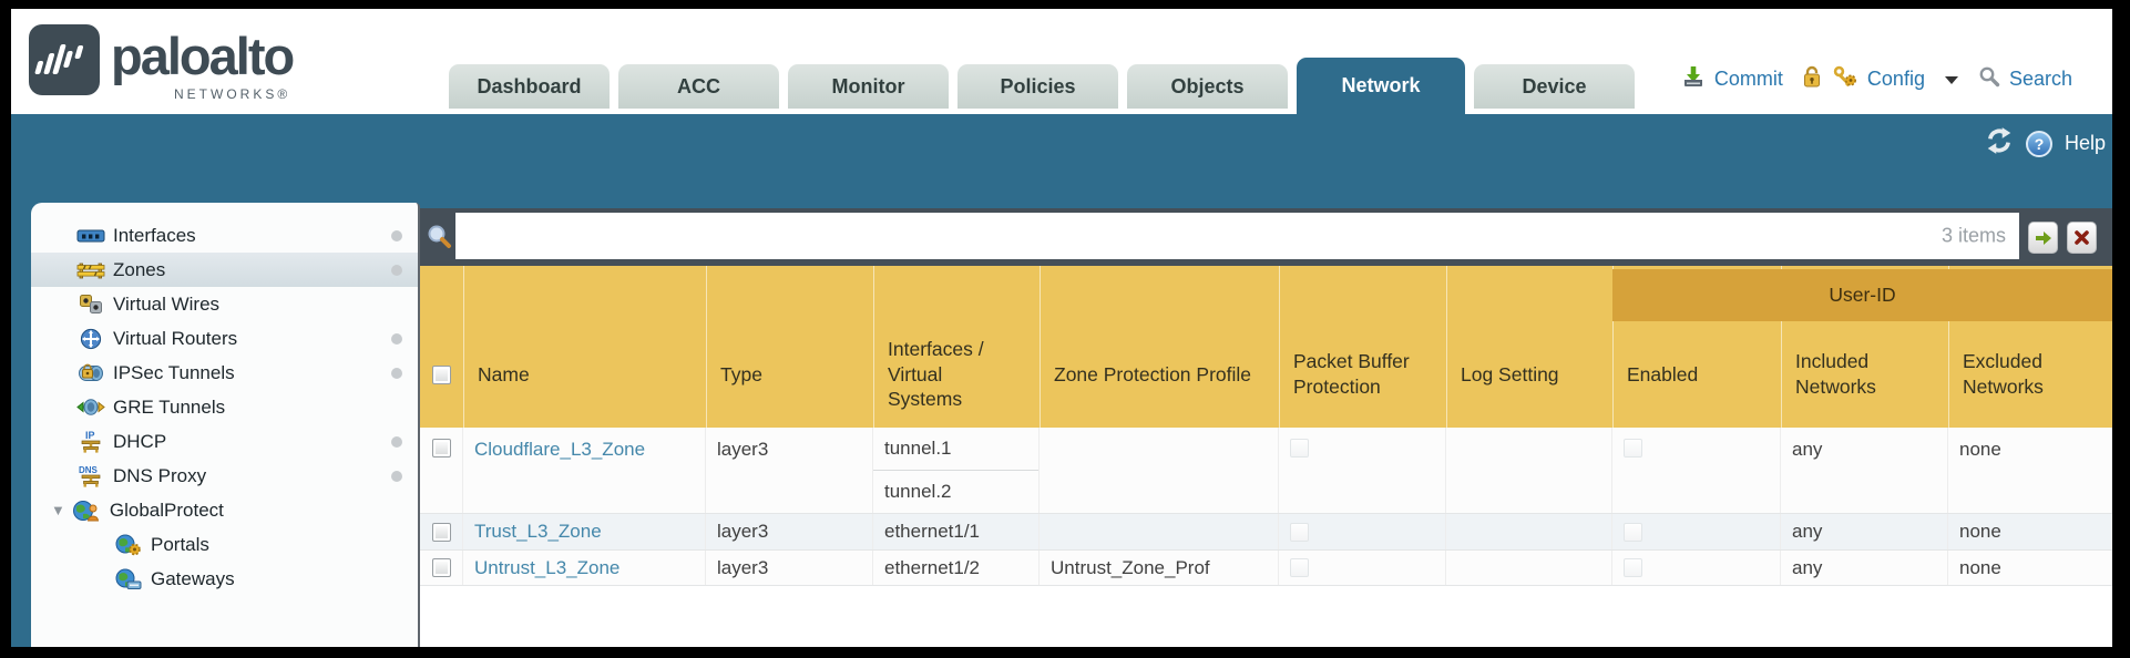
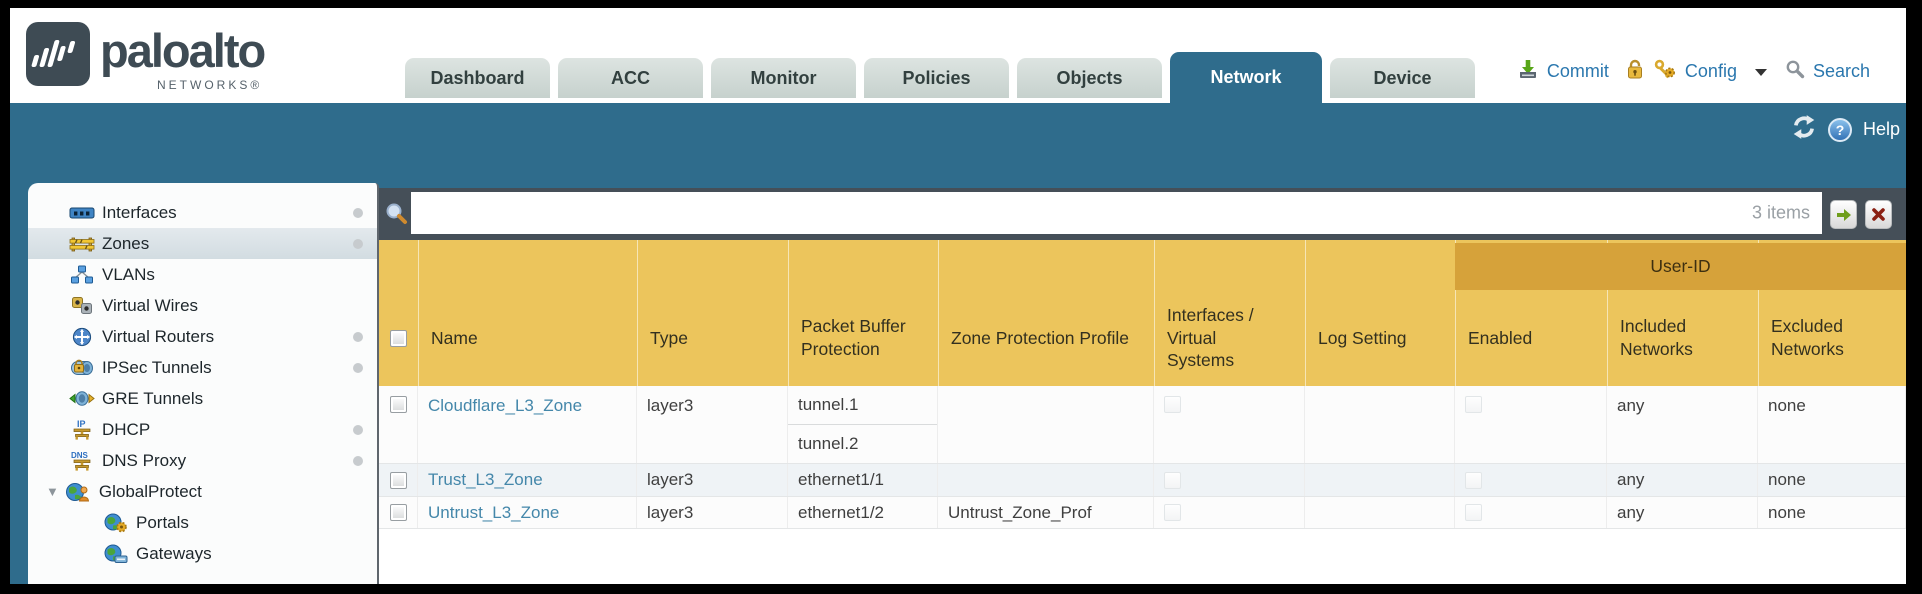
  paloalto
  NETWORKS®
  Dashboard
  ACC
  Monitor
  Policies
  Objects
  Network
  Device
  Commit
  Config
  Search
  ?
  Help
  Interfaces
  Zones
+ VLANs
  Virtual Wires
  Virtual Routers
  IPSec Tunnels
  GRE Tunnels
  IP
  DHCP
  DNS
  DNS Proxy
  ▼
  GlobalProtect
  Portals
  Gateways
  3 items
  User-ID
  Name
  Type
- Interfaces / Virtual Systems
+ Packet Buffer Protection
  Zone Protection Profile
- Packet Buffer Protection
+ Interfaces / Virtual Systems
  Log Setting
  Enabled
  Included Networks
  Excluded Networks
  Cloudflare_L3_Zone
  layer3
  tunnel.1
  tunnel.2
  any
  none
  Trust_L3_Zone
  layer3
  ethernet1/1
  any
  none
  Untrust_L3_Zone
  layer3
  ethernet1/2
  Untrust_Zone_Prof
  any
  none
